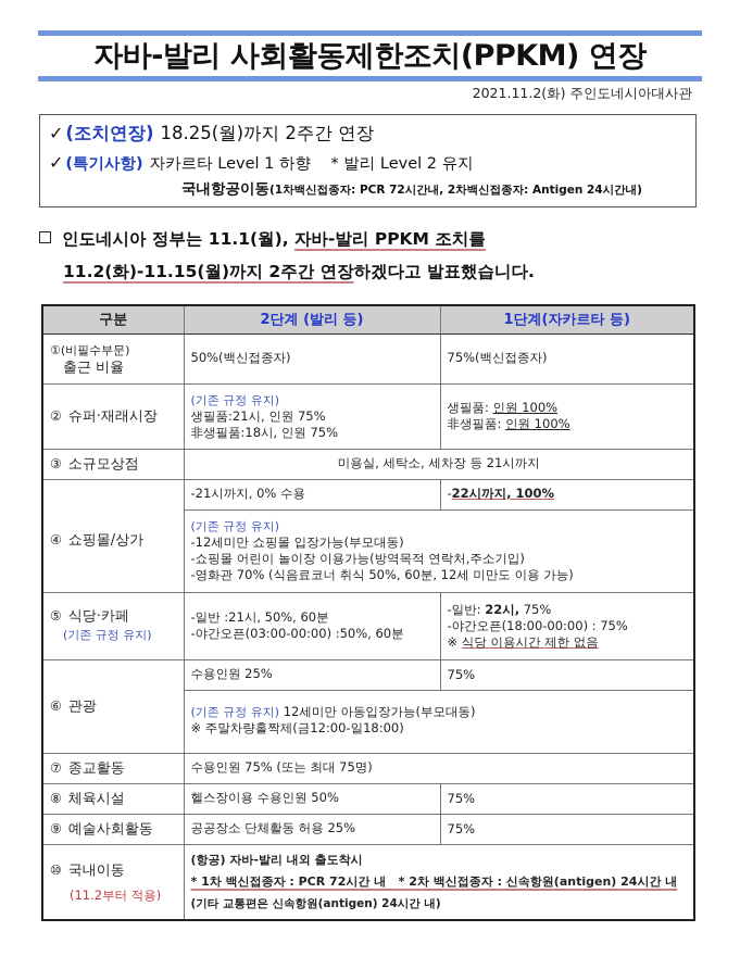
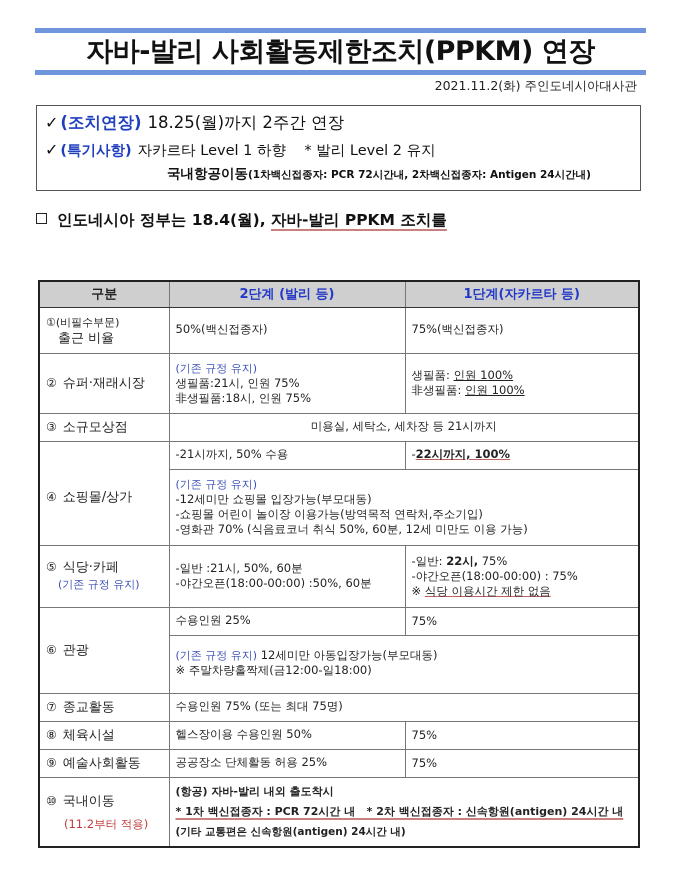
  자바-발리 사회활동제한조치(PPKM) 연장
  2021.11.2(화) 주인도네시아대사관
  ✓(조치연장) 18.25(월)까지 2주간 연장
  ✓ (특기사항) 자카르타 Level 1 하향 * 발리 Level 2 유지
  국내항공이동(1차백신접종자: PCR 72시간내, 2차백신접종자: Antigen 24시간내)
- 인도네시아 정부는 11.1(월), 자바-발리 PPKM 조치를
+ 인도네시아 정부는 18.4(월), 자바-발리 PPKM 조치를
- 11.2(화)-11.15(월)까지 2주간 연장하겠다고 발표했습니다.
  구분	2단계 (발리 등)	1단계(자카르타 등)
  ①(비필수부문) 출근 비율	50%(백신접종자)	75%(백신접종자)
  ② 슈퍼·재래시장	(기존 규정 유지) 생필품:21시, 인원 75% 非생필품:18시, 인원 75%	생필품: 인원 100% 非생필품: 인원 100%
  ③ 소규모상점	미용실, 세탁소, 세차장 등 21시까지
- ④ 쇼핑몰/상가	-21시까지, 0% 수용	-22시까지, 100%
+ ④ 쇼핑몰/상가	-21시까지, 50% 수용	-22시까지, 100%
  (기존 규정 유지) -12세미만 쇼핑몰 입장가능(부모대동) -쇼핑몰 어린이 놀이장 이용가능(방역목적 연락처,주소기입) -영화관 70% (식음료코너 취식 50%, 60분, 12세 미만도 이용 가능)
- ⑤ 식당·카페 (기존 규정 유지)	-일반 :21시, 50%, 60분 -야간오픈(03:00-00:00) :50%, 60분	-일반: 22시, 75% -야간오픈(18:00-00:00) : 75% ※ 식당 이용시간 제한 없음
+ ⑤ 식당·카페 (기존 규정 유지)	-일반 :21시, 50%, 60분 -야간오픈(18:00-00:00) :50%, 60분	-일반: 22시, 75% -야간오픈(18:00-00:00) : 75% ※ 식당 이용시간 제한 없음
  ⑥ 관광	수용인원 25%	75%
  (기존 규정 유지) 12세미만 아동입장가능(부모대동) ※ 주말차량홀짝제(금12:00-일18:00)
  ⑦ 종교활동	수용인원 75% (또는 최대 75명)
  ⑧ 체육시설	헬스장이용 수용인원 50%	75%
  ⑨ 예술사회활동	공공장소 단체활동 허용 25%	75%
  ⑩ 국내이동 (11.2부터 적용)	(항공) 자바-발리 내외 출도착시 * 1차 백신접종자 : PCR 72시간 내 * 2차 백신접종자 : 신속항원(antigen) 24시간 내 (기타 교통편은 신속항원(antigen) 24시간 내)
